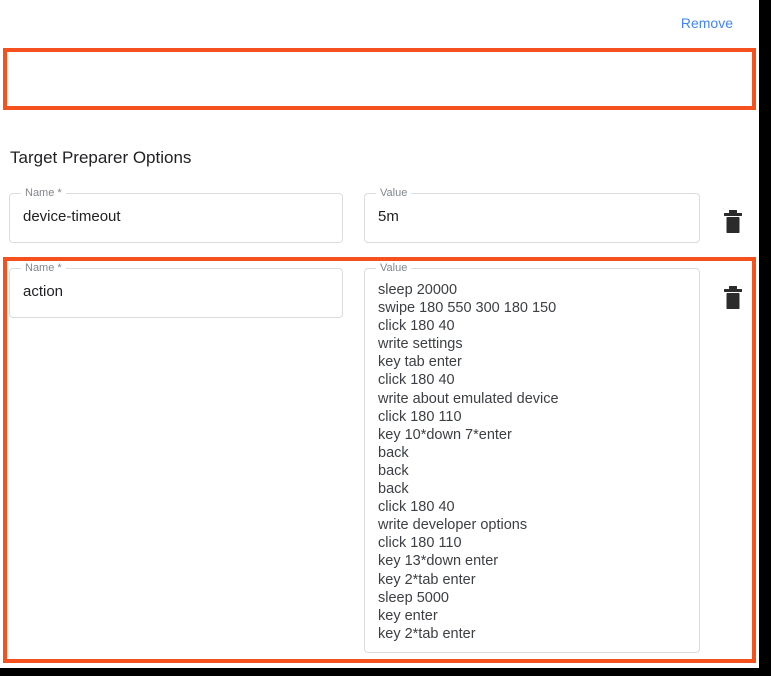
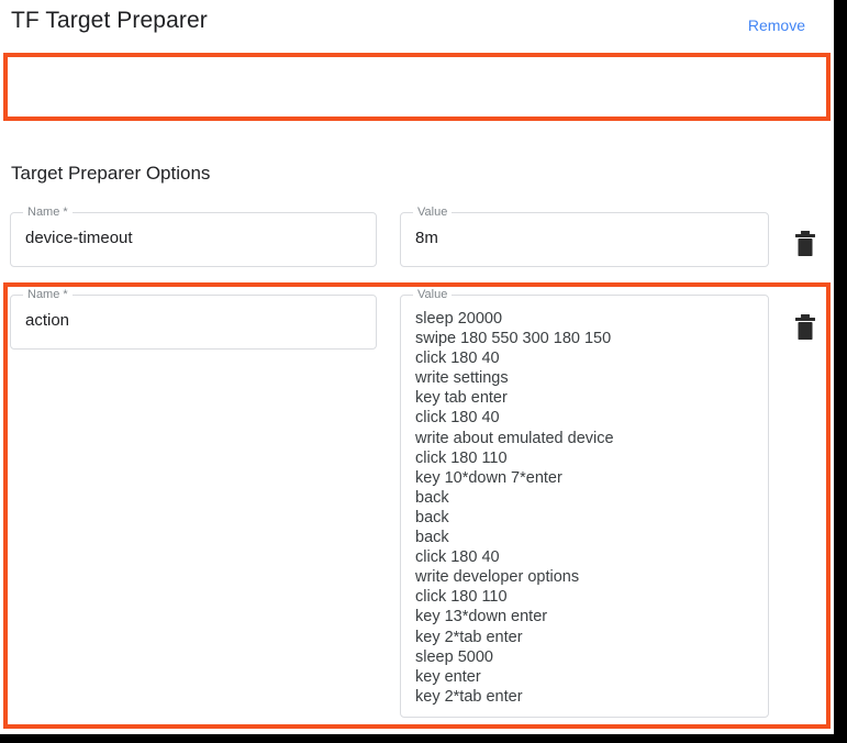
+ TF Target Preparer
  Remove
  Target Preparer Options
  Name *
  device-timeout
  Value
- 5m
+ 8m
  Name *
  action
  Value
  sleep 20000
  swipe 180 550 300 180 150
  click 180 40
  write settings
  key tab enter
  click 180 40
  write about emulated device
  click 180 110
  key 10*down 7*enter
  back
  back
  back
  click 180 40
  write developer options
  click 180 110
  key 13*down enter
  key 2*tab enter
  sleep 5000
  key enter
  key 2*tab enter
